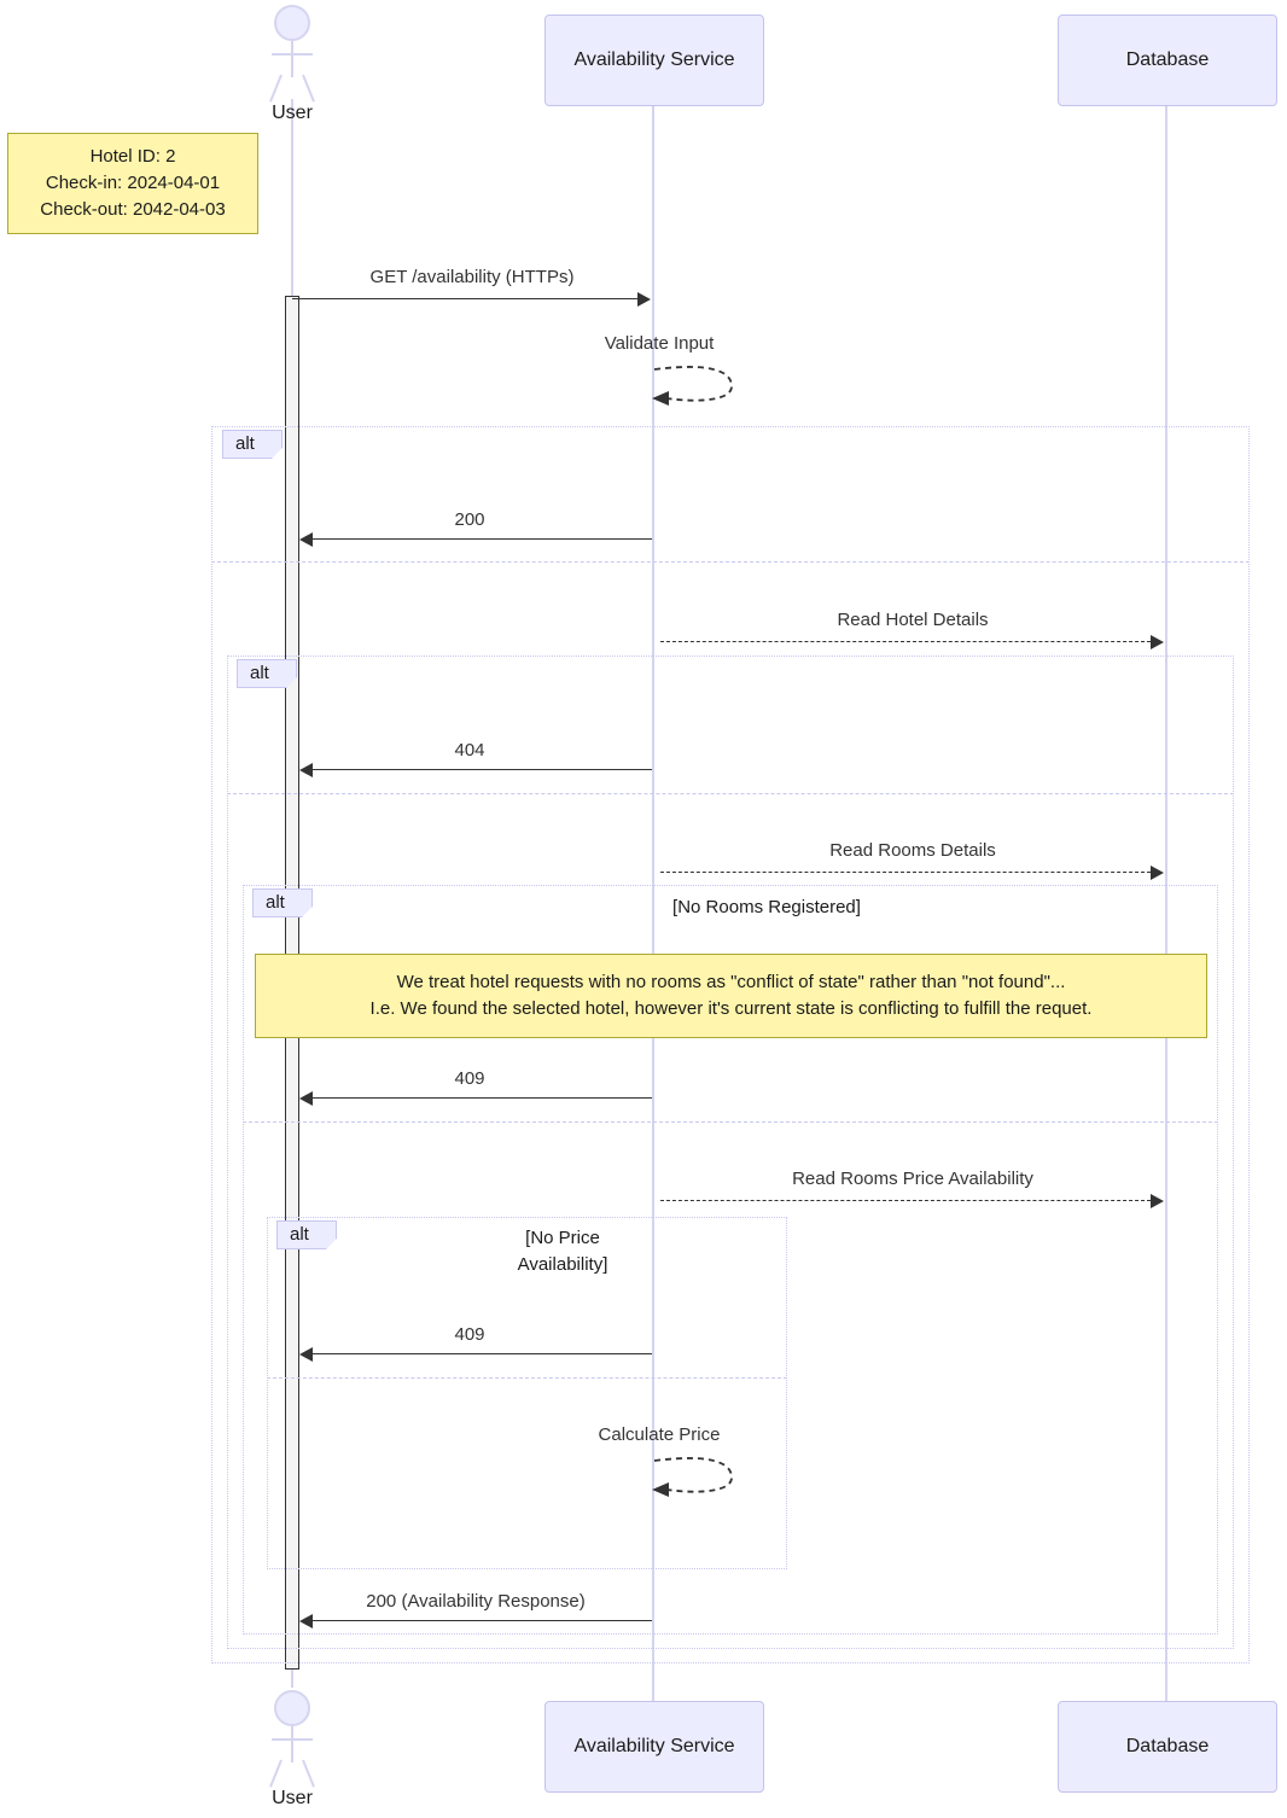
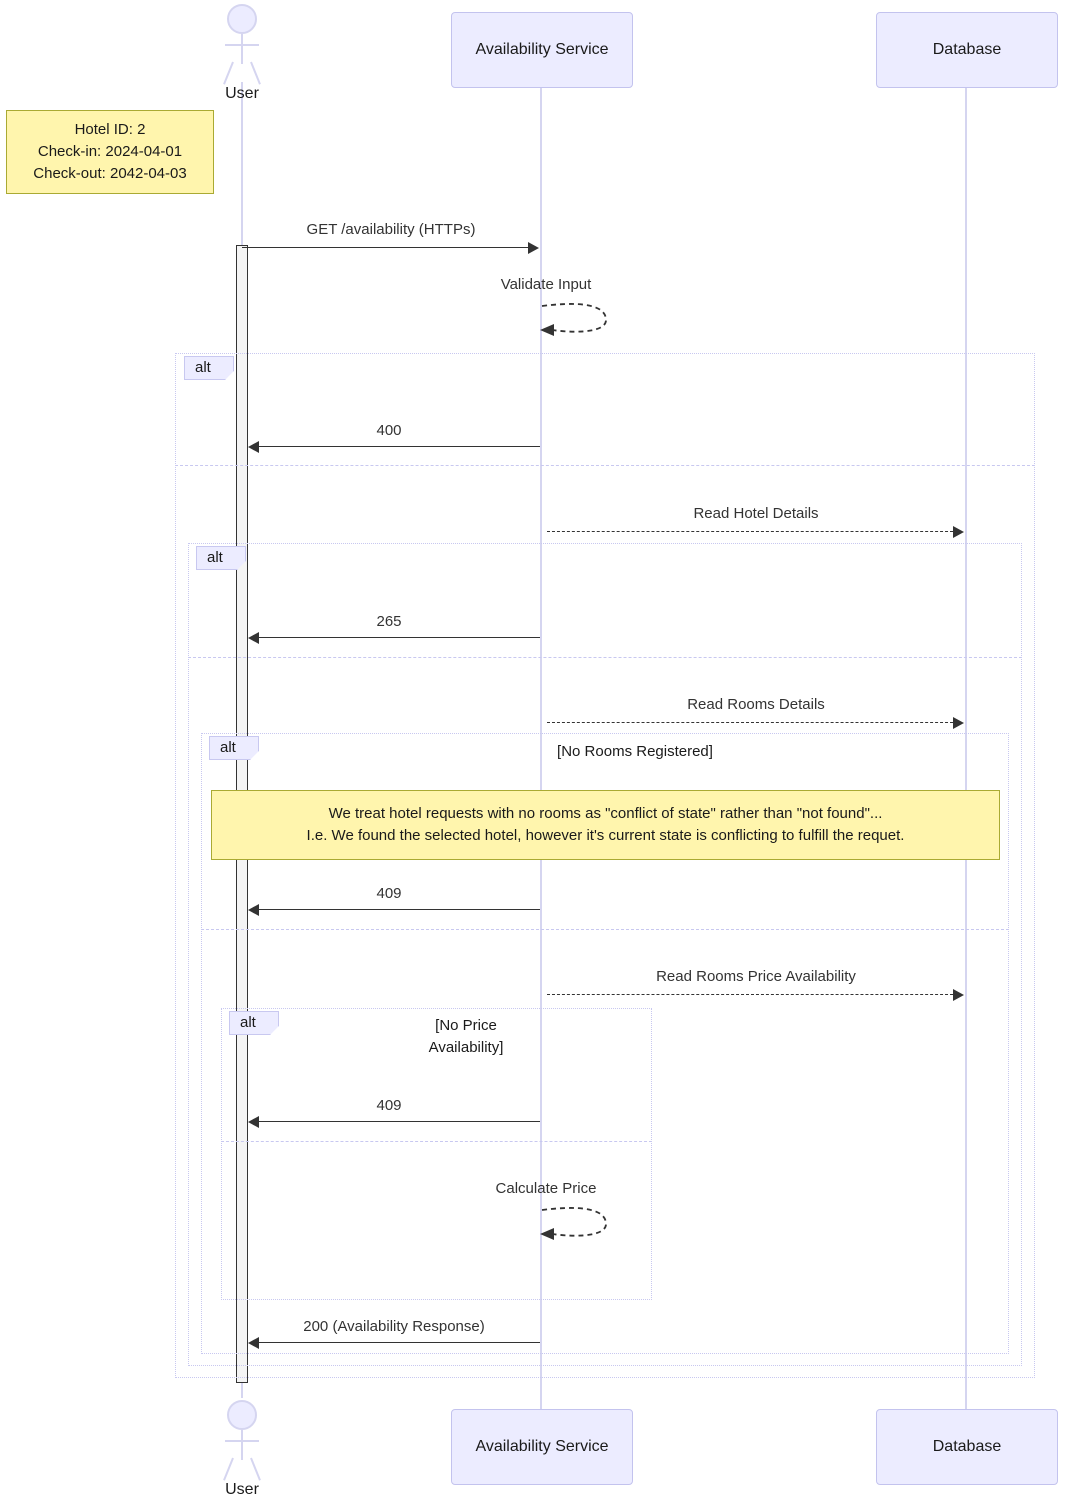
  User
  Availability Service
  Database
  Hotel ID: 2
  Check-in: 2024-04-01
  Check-out: 2042-04-03
  alt
  alt
  alt
  [No Rooms Registered]
  alt
  [No Price
  Availability]
  GET /availability (HTTPs)
  Validate Input
- 200
+ 400
  Read Hotel Details
- 404
+ 265
  Read Rooms Details
  We treat hotel requests with no rooms as "conflict of state" rather than "not found"...
  I.e. We found the selected hotel, however it's current state is conflicting to fulfill the requet.
  409
  Read Rooms Price Availability
  409
  Calculate Price
  200 (Availability Response)
  User
  Availability Service
  Database
